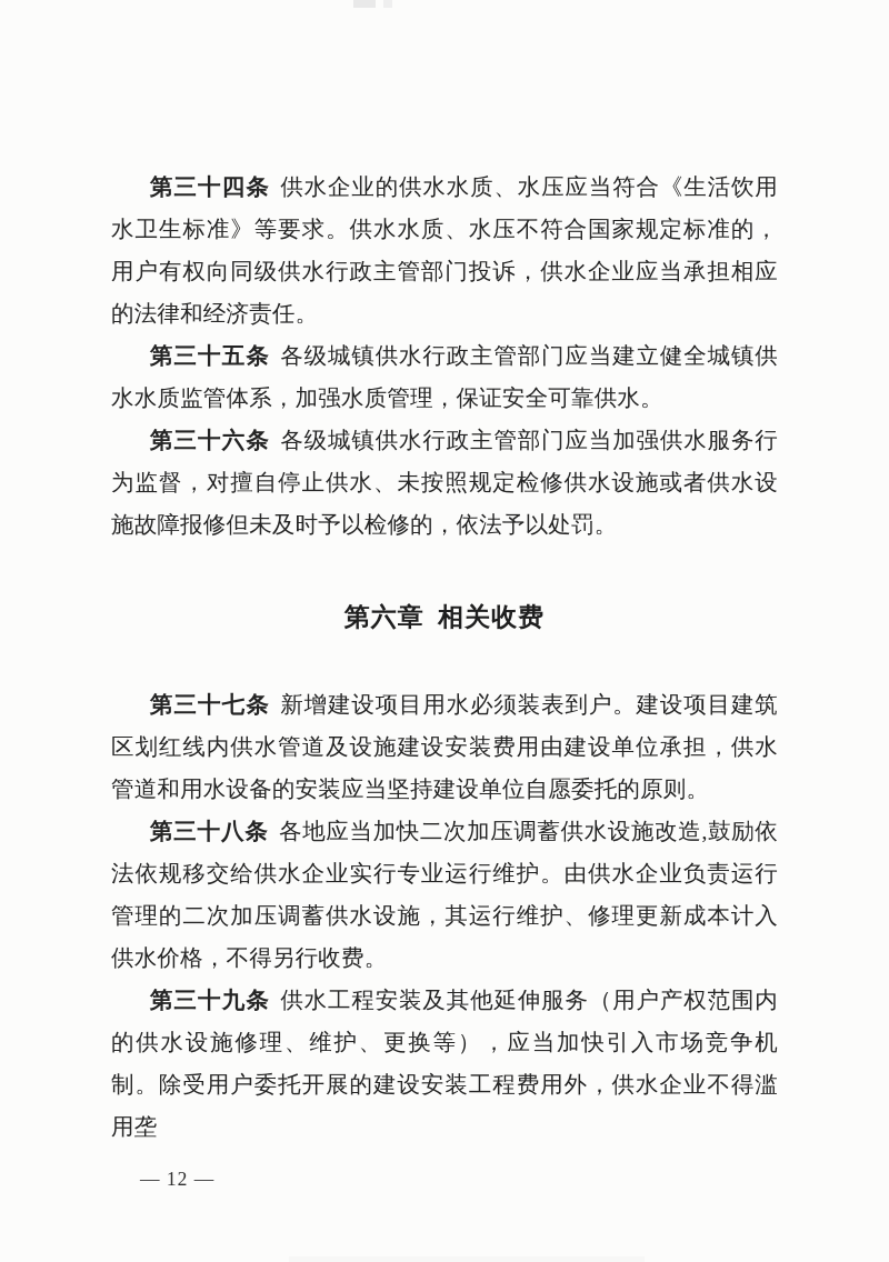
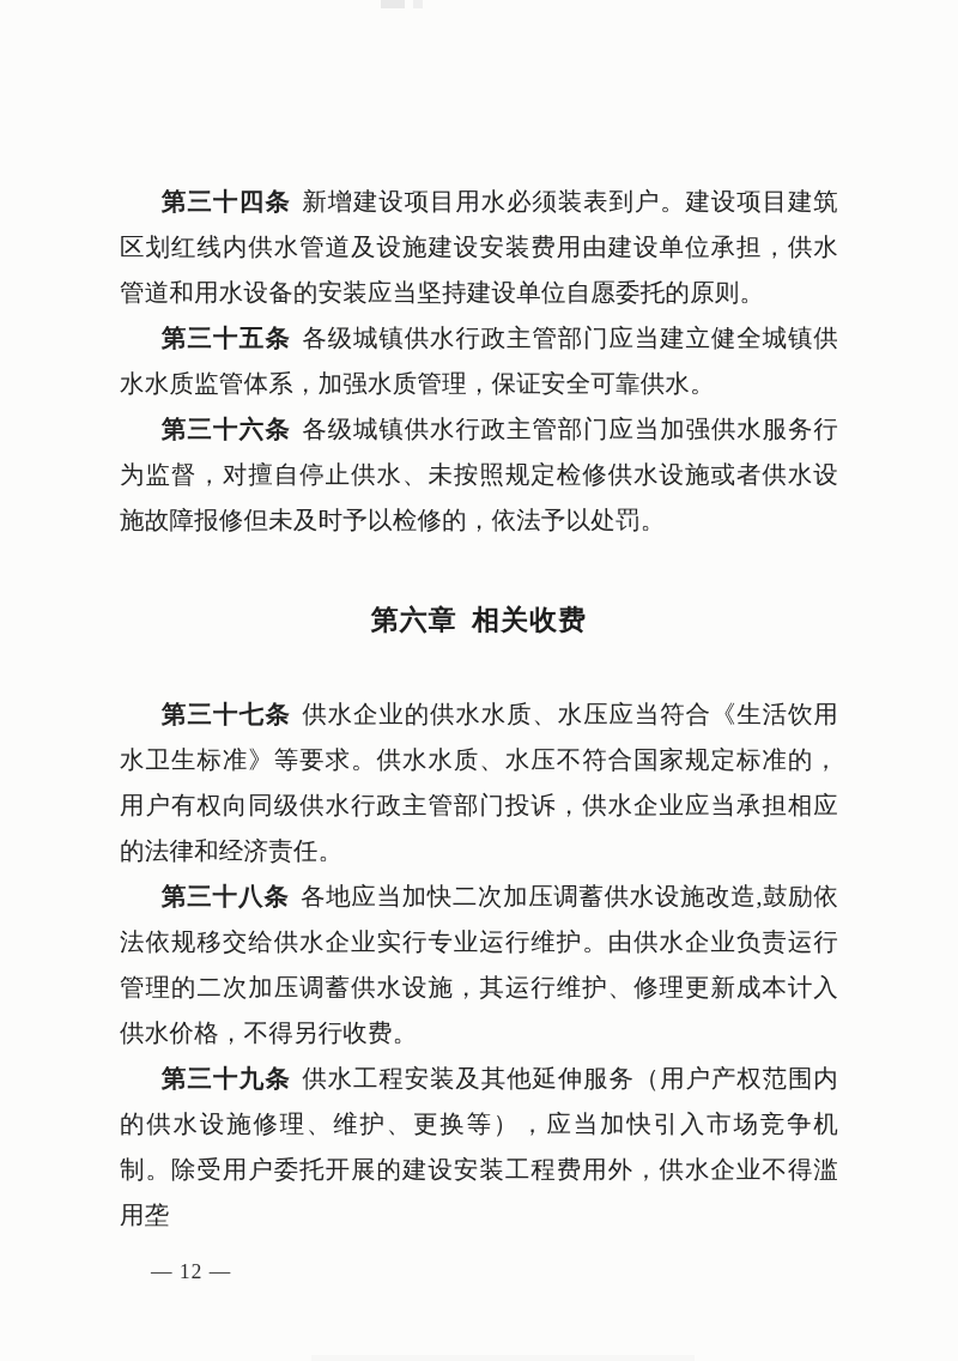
- 第三十四条 供水企业的供水水质、水压应当符合《生活饮用水卫生标准》等要求。供水水质、水压不符合国家规定标准的，用户有权向同级供水行政主管部门投诉，供水企业应当承担相应的法律和经济责任。
+ 第三十四条 新增建设项目用水必须装表到户。建设项目建筑区划红线内供水管道及设施建设安装费用由建设单位承担，供水管道和用水设备的安装应当坚持建设单位自愿委托的原则。
  第三十五条 各级城镇供水行政主管部门应当建立健全城镇供水水质监管体系，加强水质管理，保证安全可靠供水。
  第三十六条 各级城镇供水行政主管部门应当加强供水服务行为监督，对擅自停止供水、未按照规定检修供水设施或者供水设施故障报修但未及时予以检修的，依法予以处罚。
  第六章 相关收费
- 第三十七条 新增建设项目用水必须装表到户。建设项目建筑区划红线内供水管道及设施建设安装费用由建设单位承担，供水管道和用水设备的安装应当坚持建设单位自愿委托的原则。
+ 第三十七条 供水企业的供水水质、水压应当符合《生活饮用水卫生标准》等要求。供水水质、水压不符合国家规定标准的，用户有权向同级供水行政主管部门投诉，供水企业应当承担相应的法律和经济责任。
  第三十八条 各地应当加快二次加压调蓄供水设施改造,鼓励依法依规移交给供水企业实行专业运行维护。由供水企业负责运行管理的二次加压调蓄供水设施，其运行维护、修理更新成本计入供水价格，不得另行收费。
  第三十九条 供水工程安装及其他延伸服务（用户产权范围内的供水设施修理、维护、更换等），应当加快引入市场竞争机制。除受用户委托开展的建设安装工程费用外，供水企业不得滥用垄
  — 12 —
